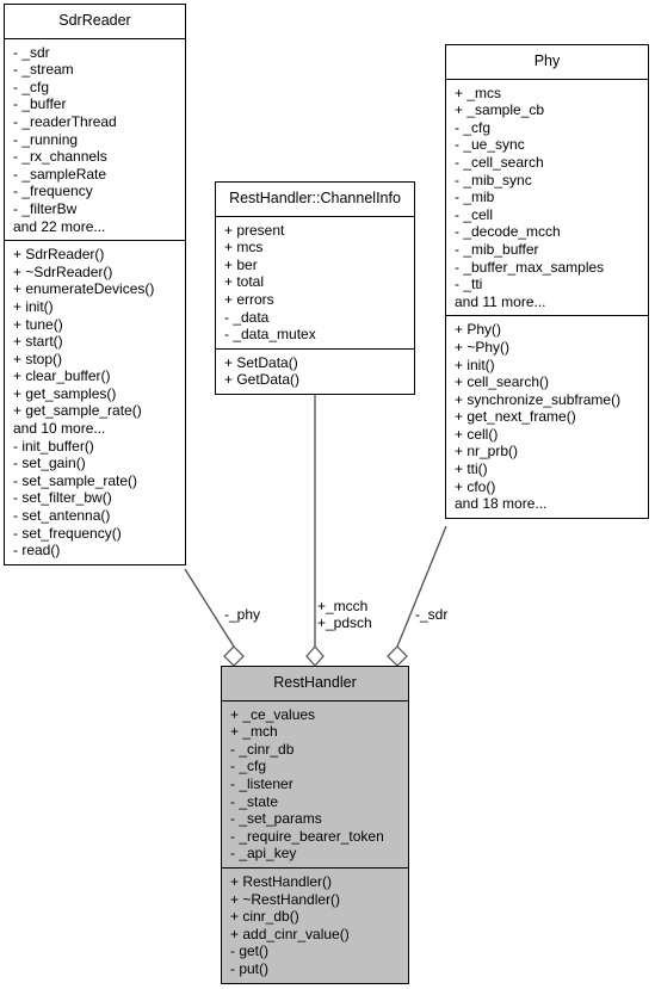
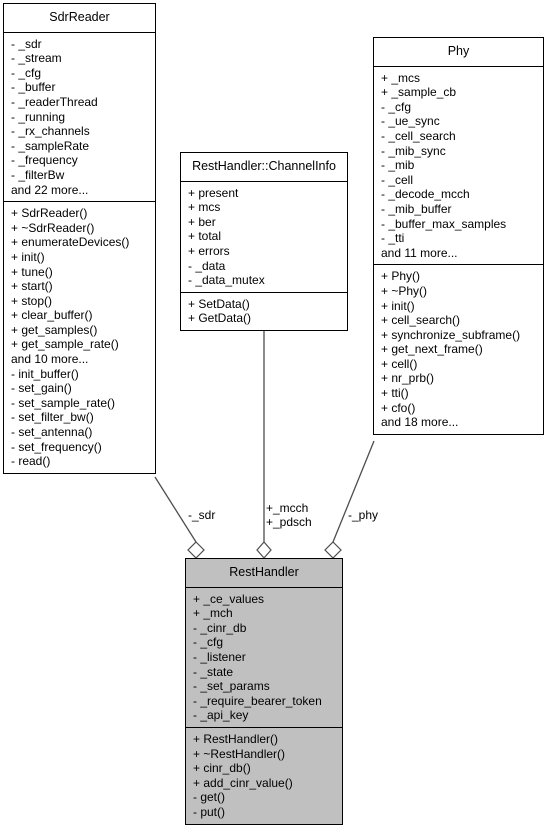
  SdrReader
  - _sdr
  - _stream
  - _cfg
  - _buffer
  - _readerThread
  - _running
  - _rx_channels
  - _sampleRate
  - _frequency
  - _filterBw
  and 22 more...
  + SdrReader()
  + ~SdrReader()
  + enumerateDevices()
  + init()
  + tune()
  + start()
  + stop()
  + clear_buffer()
  + get_samples()
  + get_sample_rate()
  and 10 more...
  - init_buffer()
  - set_gain()
  - set_sample_rate()
  - set_filter_bw()
  - set_antenna()
  - set_frequency()
  - read()
  RestHandler::ChannelInfo
  + present
  + mcs
  + ber
  + total
  + errors
  - _data
  - _data_mutex
  + SetData()
  + GetData()
  Phy
  + _mcs
  + _sample_cb
  - _cfg
  - _ue_sync
  - _cell_search
  - _mib_sync
  - _mib
  - _cell
  - _decode_mcch
  - _mib_buffer
  - _buffer_max_samples
  - _tti
  and 11 more...
  + Phy()
  + ~Phy()
  + init()
  + cell_search()
  + synchronize_subframe()
  + get_next_frame()
  + cell()
  + nr_prb()
  + tti()
  + cfo()
  and 18 more...
  RestHandler
  + _ce_values
  + _mch
  - _cinr_db
  - _cfg
  - _listener
  - _state
  - _set_params
  - _require_bearer_token
  - _api_key
  + RestHandler()
  + ~RestHandler()
  + cinr_db()
  + add_cinr_value()
  - get()
  - put()
- -_phy
+ -_sdr
  +_mcch
  +_pdsch
- -_sdr
+ -_phy
